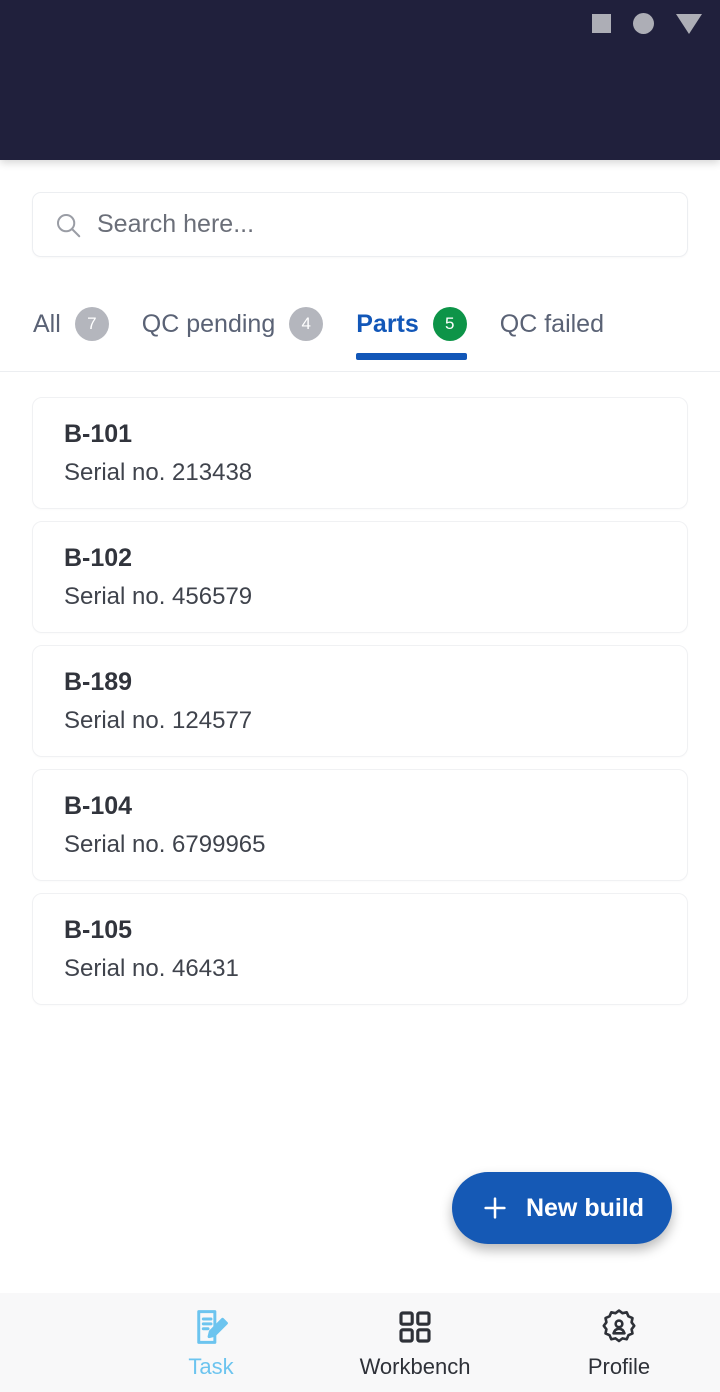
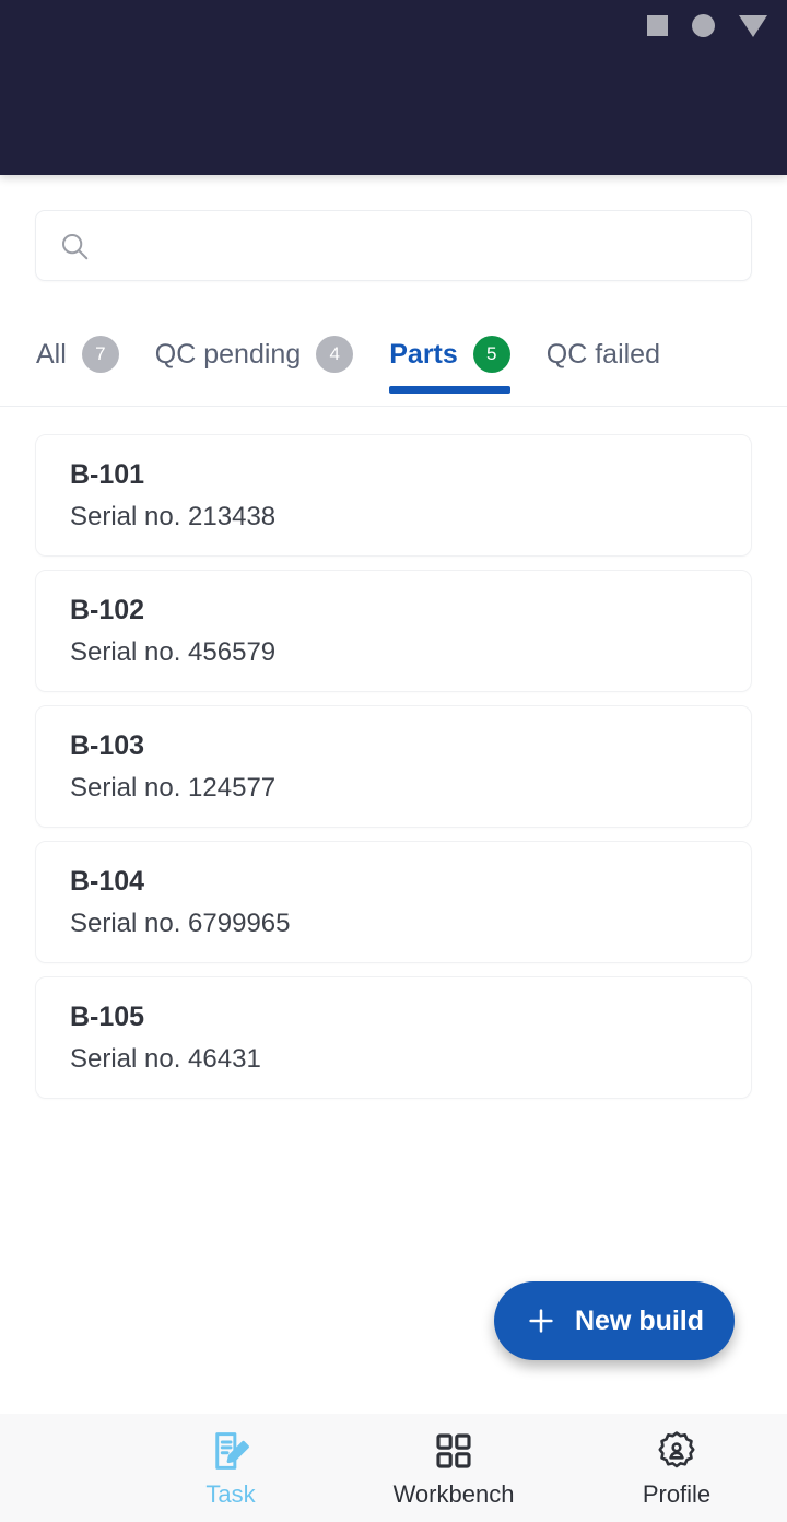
- Search here...
  All
  7
  QC pending
  4
  Parts
  5
  QC failed
  B-101
  Serial no. 213438
  B-102
  Serial no. 456579
- B-189
+ B-103
  Serial no. 124577
  B-104
  Serial no. 6799965
  B-105
  Serial no. 46431
  New build
  Task
  Workbench
  Profile
